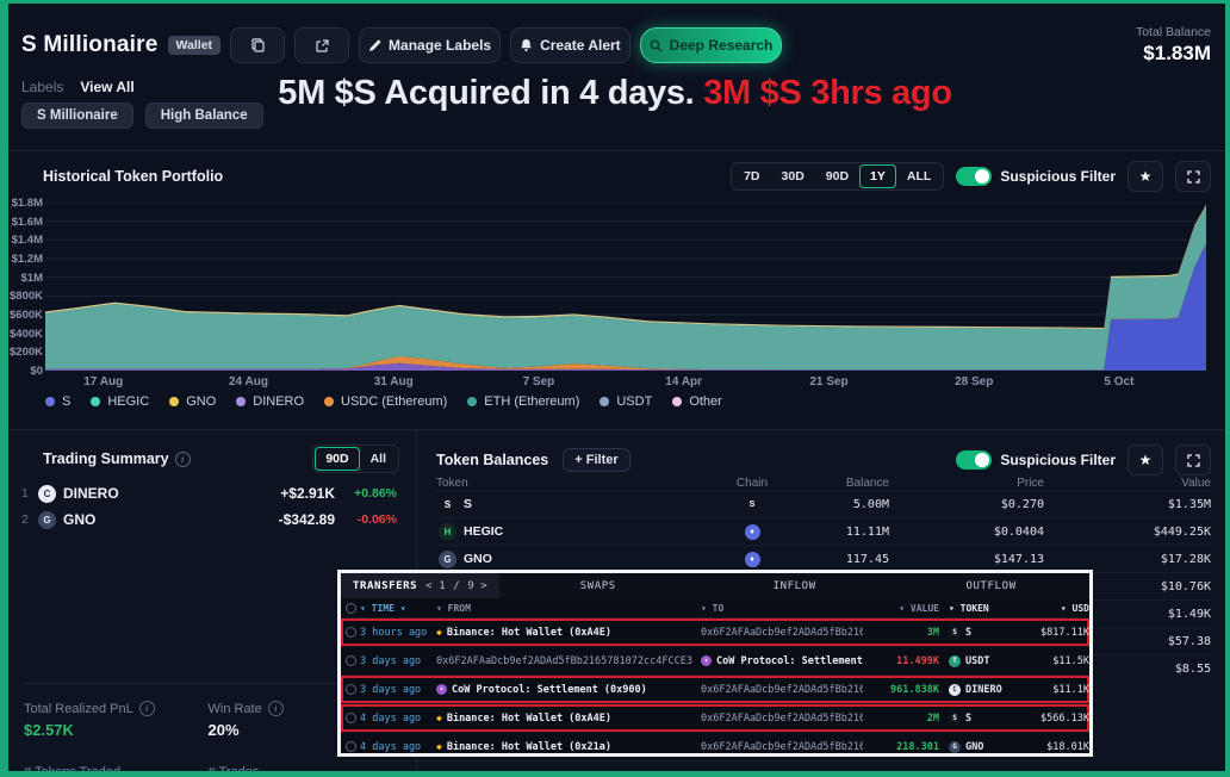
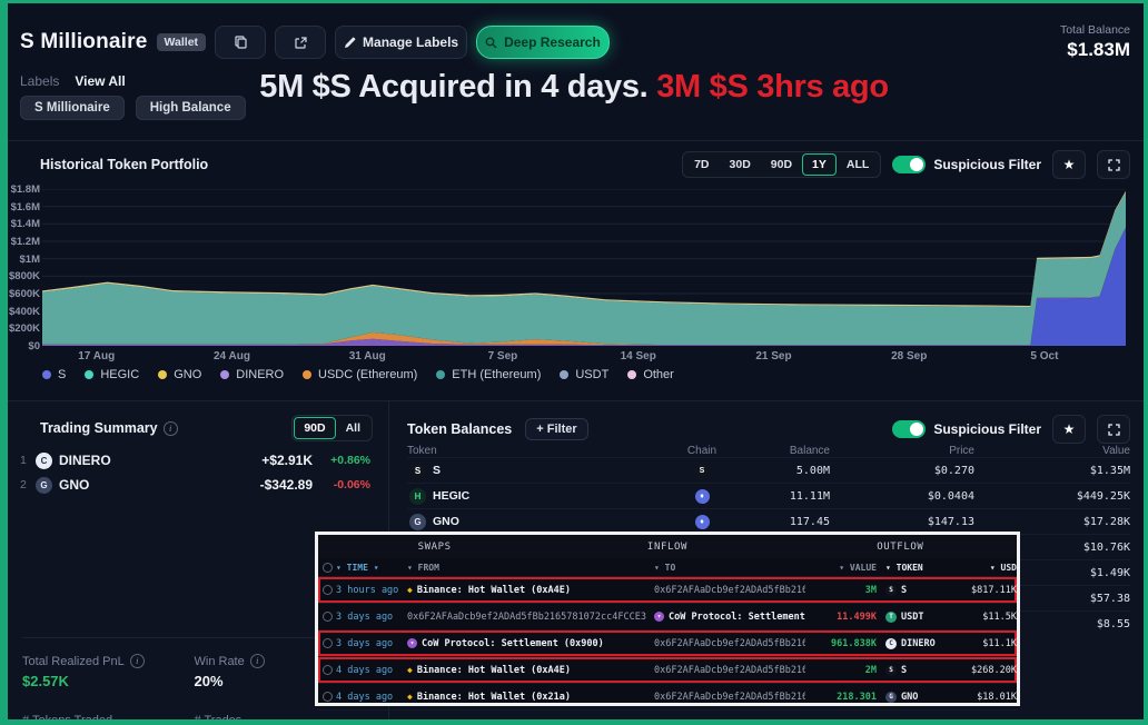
  S Millionaire
  Wallet
  Manage Labels
- Create Alert
  Deep Research
  Total Balance
  $1.83M
  Labels
  View All
  S Millionaire
  High Balance
  5M $S Acquired in 4 days. 3M $S 3hrs ago
  Historical Token Portfolio
  7D
  30D
  90D
  1Y
  ALL
  Suspicious Filter
  ★
  $1.8M
  $1.6M
  $1.4M
  $1.2M
  $1M
  $800K
  $600K
  $400K
  $200K
  $0
  17 Aug
  24 Aug
  31 Aug
  7 Sep
- 14 Apr
+ 14 Sep
  21 Sep
  28 Sep
  5 Oct
  S
  HEGIC
  GNO
  DINERO
  USDC (Ethereum)
  ETH (Ethereum)
  USDT
  Other
  Trading Summary
  i
  90D
  All
  1
  C
  DINERO
  +$2.91K
  +0.86%
  2
  G
  GNO
  -$342.89
  -0.06%
  Total Realized PnL
  i
  $2.57K
  Win Rate
  i
  20%
  # Tokens Traded
  # Trades
  Token Balances
  + Filter
  Suspicious Filter
  ★
  Token
  Chain
  Balance
  Price
  Value
  S
  S
  5.00M
  $0.270
  $1.35M
  H
  HEGIC
  11.11M
  $0.0404
  $449.25K
  G
  GNO
  117.45
  $147.13
  $17.28K
  $10.76K
  $1.49K
  $57.38
  $8.55
- TRANSFERS
- <
- 1 / 9
- >
  SWAPS
  INFLOW
  OUTFLOW
  ▾ TIME ▾
  ▾ FROM
  ▾ TO
  ▾ VALUE
  ▾ TOKEN
  ▾ USD
  3 hours ago
  ◆
  Binance: Hot Wallet (0xA4E)
  3M
  S
  $817.11K
  3 days ago
  0x6F2AFAaDcb9ef2ADAd5fBb2165781072cc4FCCE3
  CoW Protocol: Settlement
  11.499K
  USDT
  $11.5K
  3 days ago
  CoW Protocol: Settlement (0x900)
  961.838K
  DINERO
  $11.1K
  4 days ago
  ◆
  Binance: Hot Wallet (0xA4E)
  2M
  S
- $566.13K
+ $268.20K
  4 days ago
  ◆
  Binance: Hot Wallet (0x21a)
  218.301
  GNO
  $18.01K
